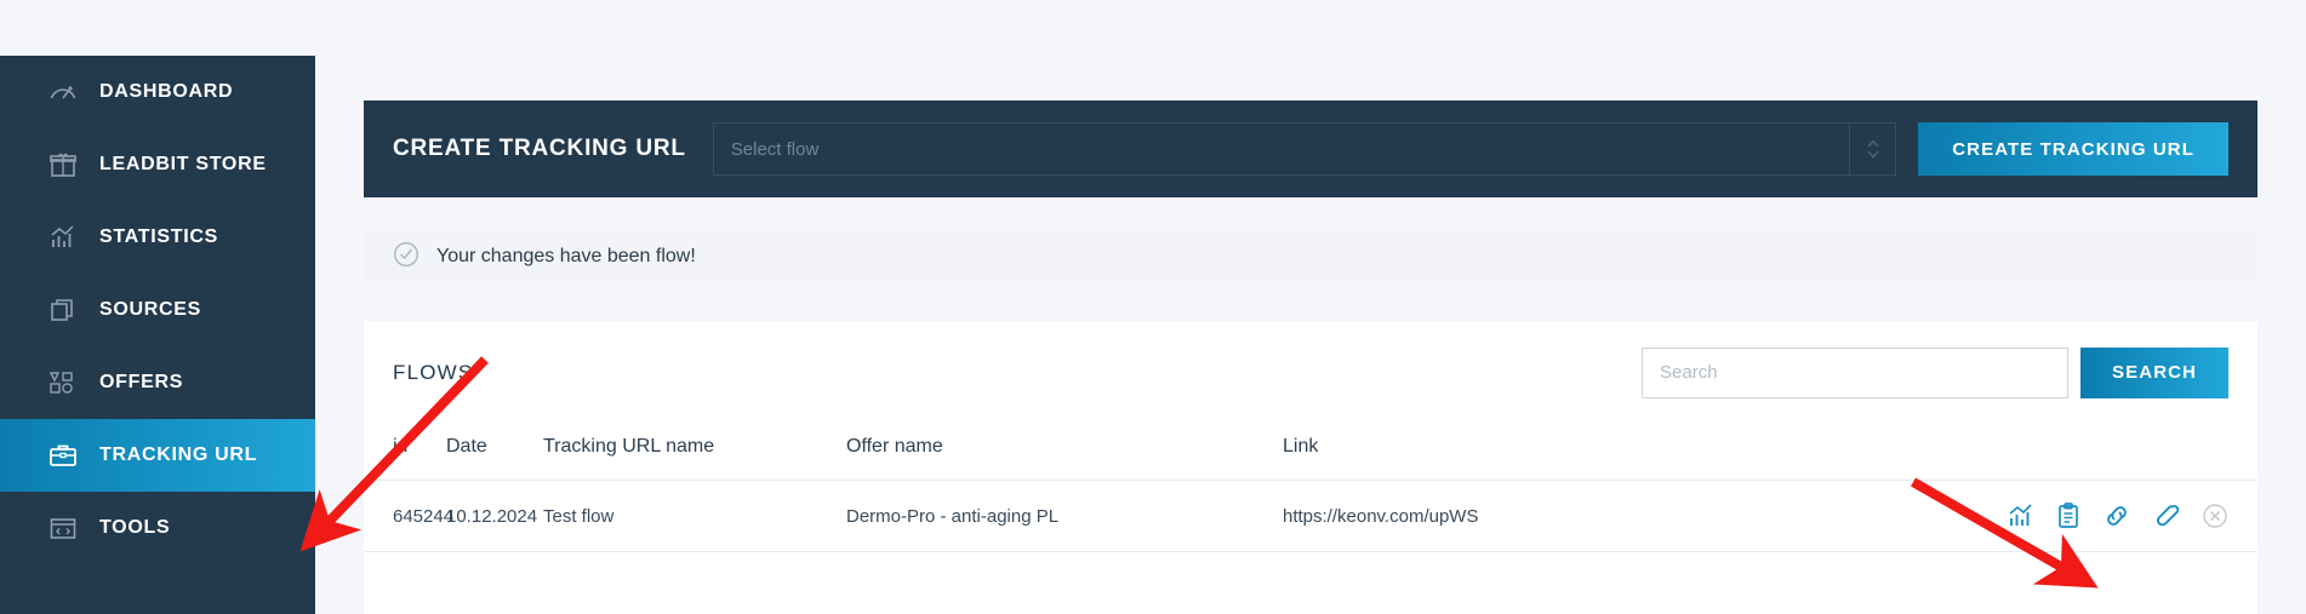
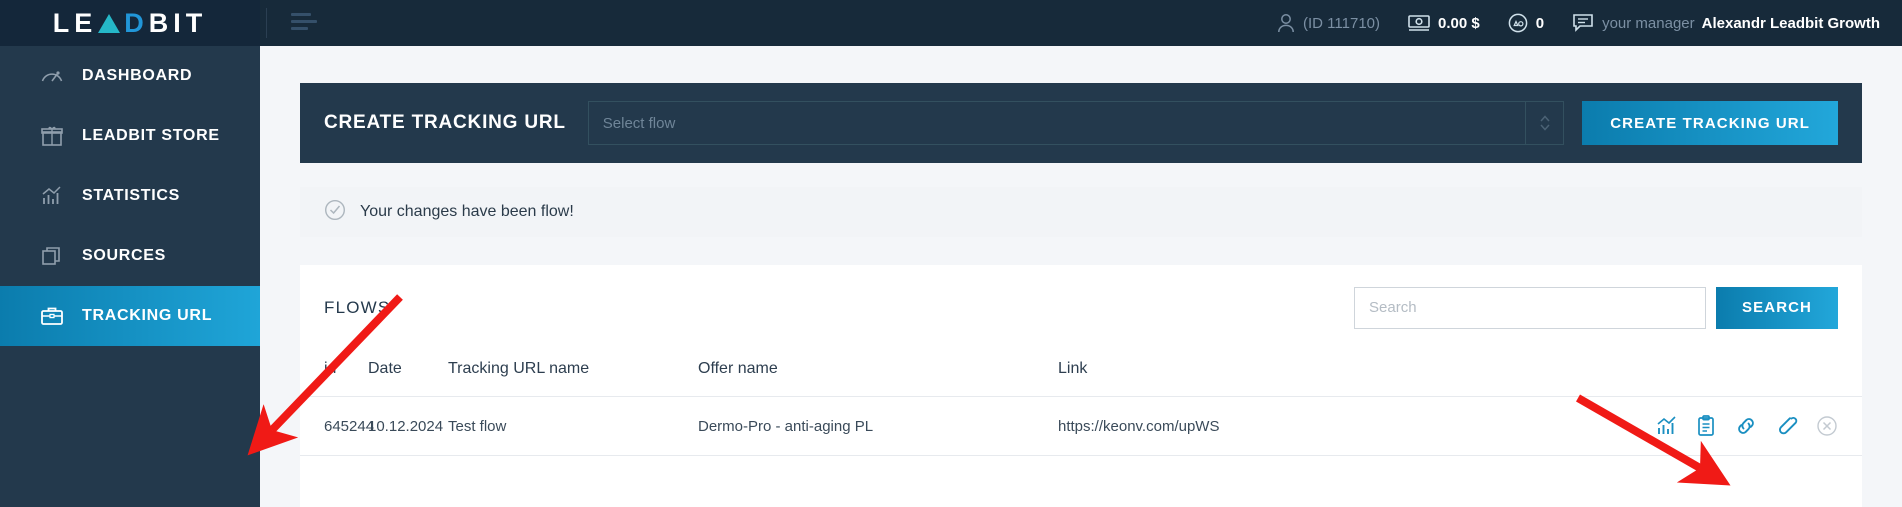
+ LE
+ D
+ BIT
+ (ID 111710)
+ 0.00 $
+ 0
+ your manager
+ Alexandr Leadbit Growth
  DASHBOARD
  LEADBIT STORE
  STATISTICS
  SOURCES
- OFFERS
  TRACKING URL
- TOOLS
  CREATE TRACKING URL
  Select flow
  CREATE TRACKING URL
  Your changes have been flow!
  FLOWS
  Search
  SEARCH
  	Date	Tracking URL name	Offer name	Link
  645244	10.12.2024	Test flow	Dermo-Pro - anti-aging PL	https://keonv.com/upWS
